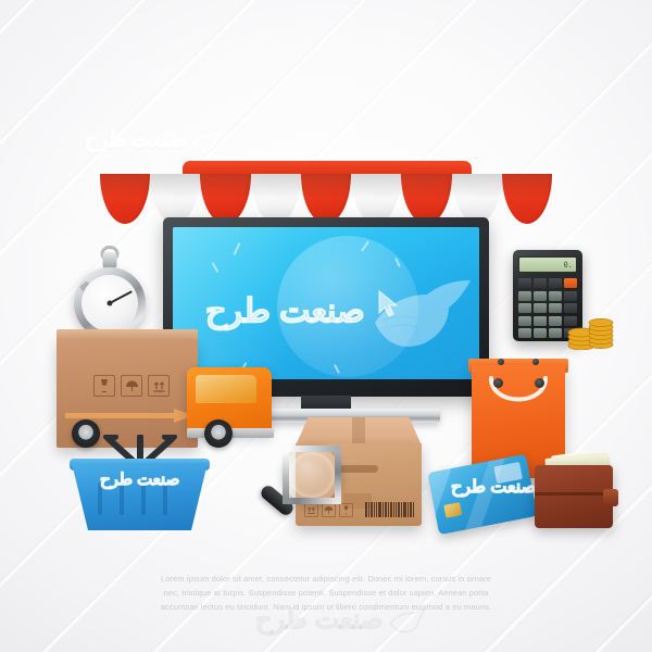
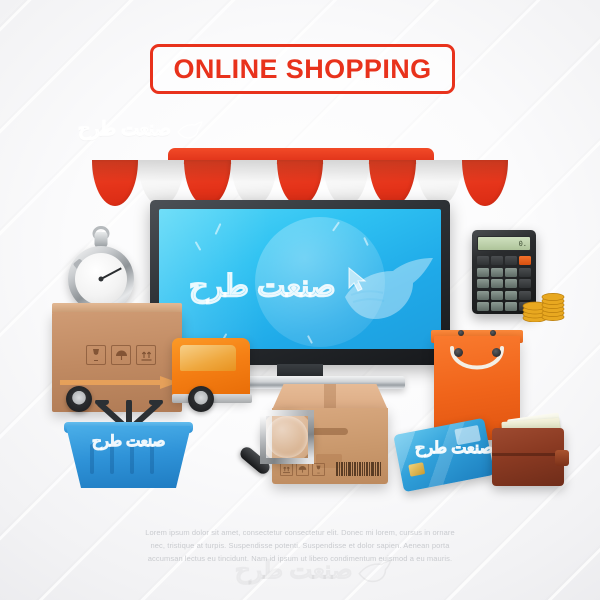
+ ONLINE SHOPPING
  صنعت طرح
  0.
  صنعت طرح
  صنعت طرح
  صنعت طرح
- Lorem ipsum dolor sit amet, consectetur adipiscing elit. Donec mi lorem, cursus in ornare nec, tristique at turpis. Suspendisse potenti. Suspendisse et dolor sapien. Aenean porta accumsan lectus eu tincidunt. Nam id ipsum ut libero condimentum euismod a eu mauris.
+ Lorem ipsum dolor sit amet, consectetur consectetur elit. Donec mi lorem, cursus in ornare nec, tristique at turpis. Suspendisse potenti. Suspendisse et dolor sapien. Aenean porta accumsan lectus eu tincidunt. Nam id ipsum ut libero condimentum euismod a eu mauris.
